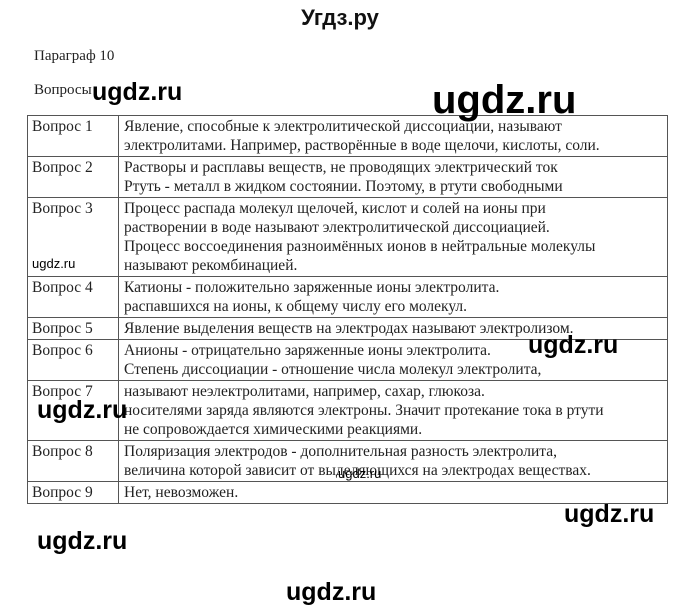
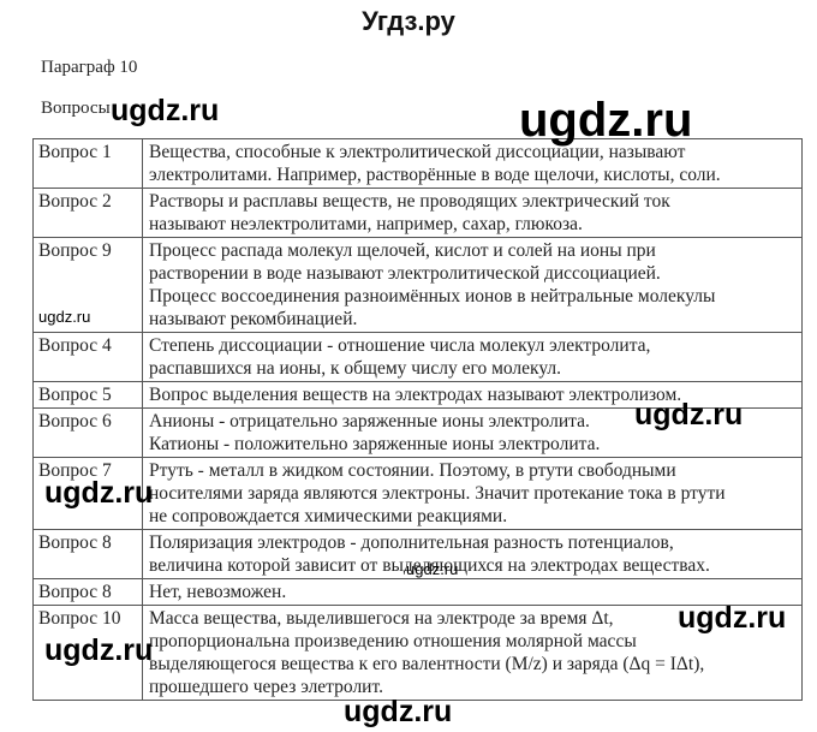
  Угдз.ру
  Параграф 10
  Вопросы
- Вопрос 1	Явление, способные к электролитической диссоциации, называютэлектролитами. Например, растворённые в воде щелочи, кислоты, соли.
+ Вопрос 1	Вещества, способные к электролитической диссоциации, называютэлектролитами. Например, растворённые в воде щелочи, кислоты, соли.
- Вопрос 2	Растворы и расплавы веществ, не проводящих электрический токРтуть - металл в жидком состоянии. Поэтому, в ртути свободными
+ Вопрос 2	Растворы и расплавы веществ, не проводящих электрический токназывают неэлектролитами, например, сахар, глюкоза.
- Вопрос 3	Процесс распада молекул щелочей, кислот и солей на ионы прирастворении в воде называют электролитической диссоциацией.Процесс воссоединения разноимённых ионов в нейтральные молекулыназывают рекомбинацией.
+ Вопрос 9	Процесс распада молекул щелочей, кислот и солей на ионы прирастворении в воде называют электролитической диссоциацией.Процесс воссоединения разноимённых ионов в нейтральные молекулыназывают рекомбинацией.
- Вопрос 4	Катионы - положительно заряженные ионы электролита.распавшихся на ионы, к общему числу его молекул.
+ Вопрос 4	Степень диссоциации - отношение числа молекул электролита,распавшихся на ионы, к общему числу его молекул.
- Вопрос 5	Явление выделения веществ на электродах называют электролизом.
+ Вопрос 5	Вопрос выделения веществ на электродах называют электролизом.
- Вопрос 6	Анионы - отрицательно заряженные ионы электролита.Степень диссоциации - отношение числа молекул электролита,
+ Вопрос 6	Анионы - отрицательно заряженные ионы электролита.Катионы - положительно заряженные ионы электролита.
- Вопрос 7	называют неэлектролитами, например, сахар, глюкоза.носителями заряда являются электроны. Значит протекание тока в ртутине сопровождается химическими реакциями.
+ Вопрос 7	Ртуть - металл в жидком состоянии. Поэтому, в ртути свободныминосителями заряда являются электроны. Значит протекание тока в ртутине сопровождается химическими реакциями.
- Вопрос 8	Поляризация электродов - дополнительная разность электролита,величина которой зависит от выделяющихся на электродах веществах.
+ Вопрос 8	Поляризация электродов - дополнительная разность потенциалов,величина которой зависит от выделяющихся на электродах веществах.
- Вопрос 9	Нет, невозможен.
+ Вопрос 8	Нет, невозможен.
+ Вопрос 10	Масса вещества, выделившегося на электроде за время Δt,пропорциональна произведению отношения молярной массывыделяющегося вещества к его валентности (M/z) и заряда (Δq = IΔt),прошедшего через элетролит.
  ugdz.ru
  ugdz.ru
  ugdz.ru
  ugdz.ru
  ugdz.ru
  ugdz.ru
  ugdz.ru
  ugdz.ru
  ugdz.ru
